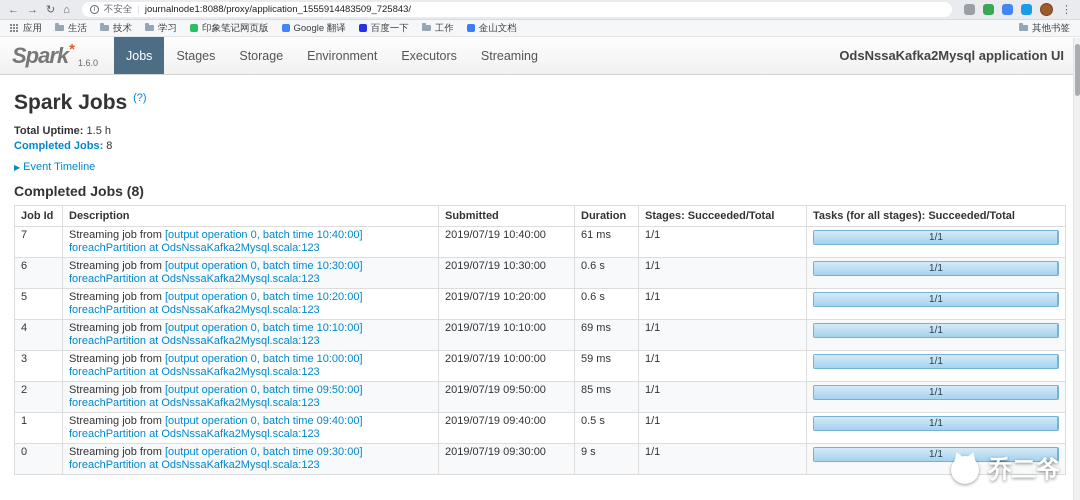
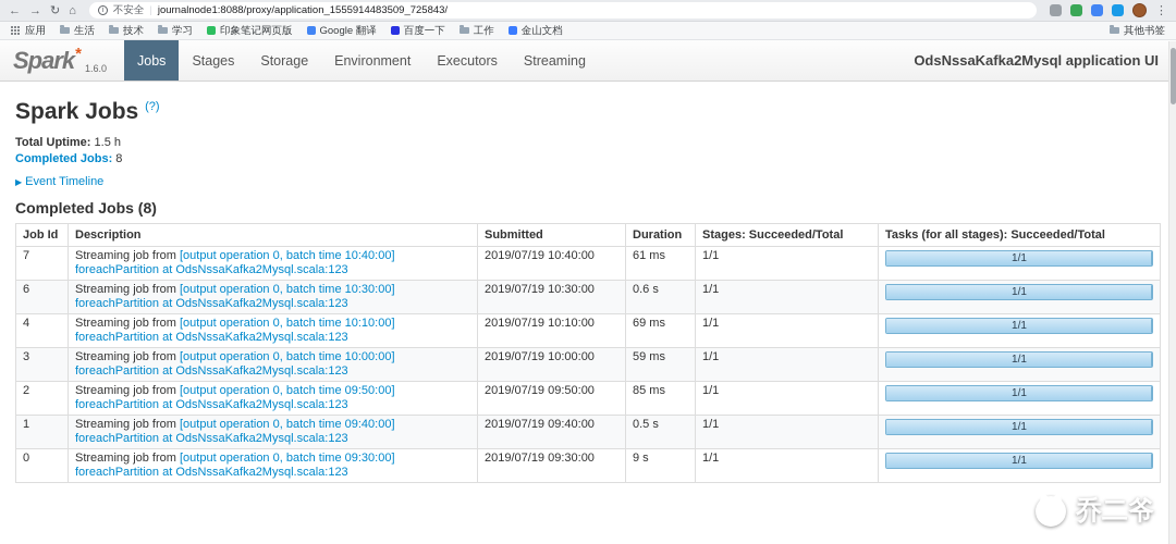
  ←
  →
  ↻
  ⌂
  不安全
  |
  journalnode1:8088/proxy/application_1555914483509_725843/
  ⋮
  应用
  生活
  技术
  学习
  印象笔记网页版
  Google 翻译
  百度一下
  工作
  金山文档
  其他书签
  Spark
  *
  1.6.0
  Jobs
  Stages
  Storage
  Environment
  Executors
  Streaming
  OdsNssaKafka2Mysql application UI
  Spark Jobs (?)
  Total Uptime: 1.5 h
  Completed Jobs: 8
  ▶ Event Timeline
  Completed Jobs (8)
  Job Id	Description	Submitted	Duration	Stages: Succeeded/Total	Tasks (for all stages): Succeeded/Total
  7	Streaming job from [output operation 0, batch time 10:40:00] foreachPartition at OdsNssaKafka2Mysql.scala:123	2019/07/19 10:40:00	61 ms	1/1	1/1
  6	Streaming job from [output operation 0, batch time 10:30:00] foreachPartition at OdsNssaKafka2Mysql.scala:123	2019/07/19 10:30:00	0.6 s	1/1	1/1
- 5	Streaming job from [output operation 0, batch time 10:20:00] foreachPartition at OdsNssaKafka2Mysql.scala:123	2019/07/19 10:20:00	0.6 s	1/1	1/1
  4	Streaming job from [output operation 0, batch time 10:10:00] foreachPartition at OdsNssaKafka2Mysql.scala:123	2019/07/19 10:10:00	69 ms	1/1	1/1
  3	Streaming job from [output operation 0, batch time 10:00:00] foreachPartition at OdsNssaKafka2Mysql.scala:123	2019/07/19 10:00:00	59 ms	1/1	1/1
  2	Streaming job from [output operation 0, batch time 09:50:00] foreachPartition at OdsNssaKafka2Mysql.scala:123	2019/07/19 09:50:00	85 ms	1/1	1/1
  1	Streaming job from [output operation 0, batch time 09:40:00] foreachPartition at OdsNssaKafka2Mysql.scala:123	2019/07/19 09:40:00	0.5 s	1/1	1/1
  0	Streaming job from [output operation 0, batch time 09:30:00] foreachPartition at OdsNssaKafka2Mysql.scala:123	2019/07/19 09:30:00	9 s	1/1	1/1
  乔二爷
